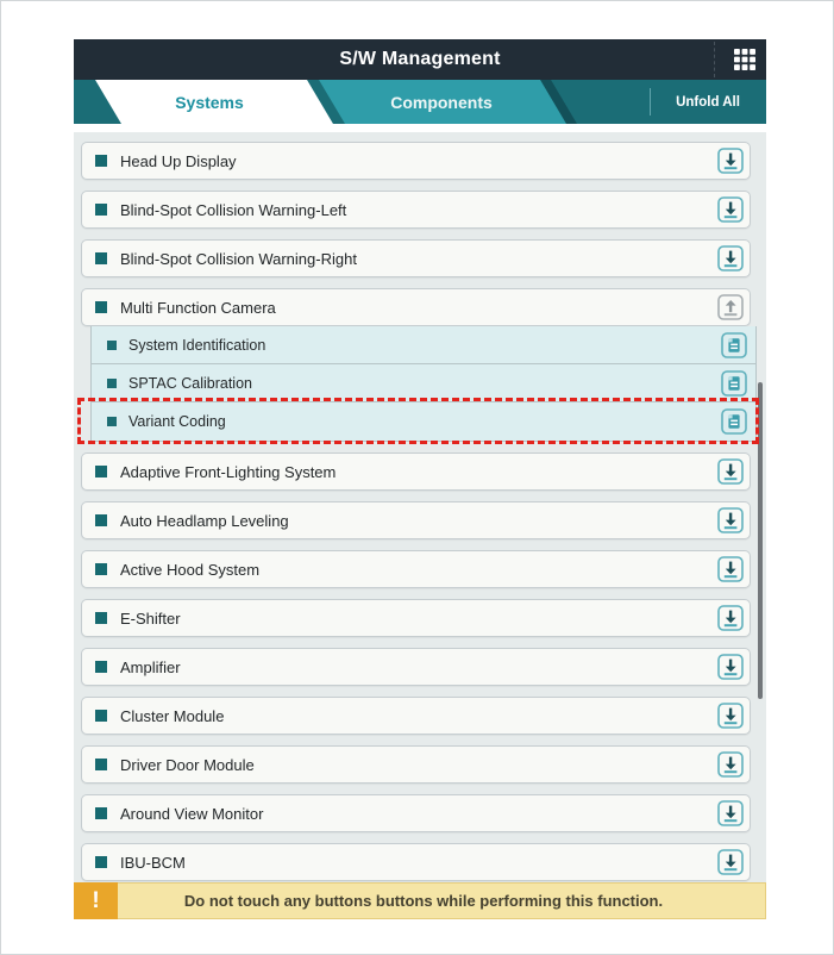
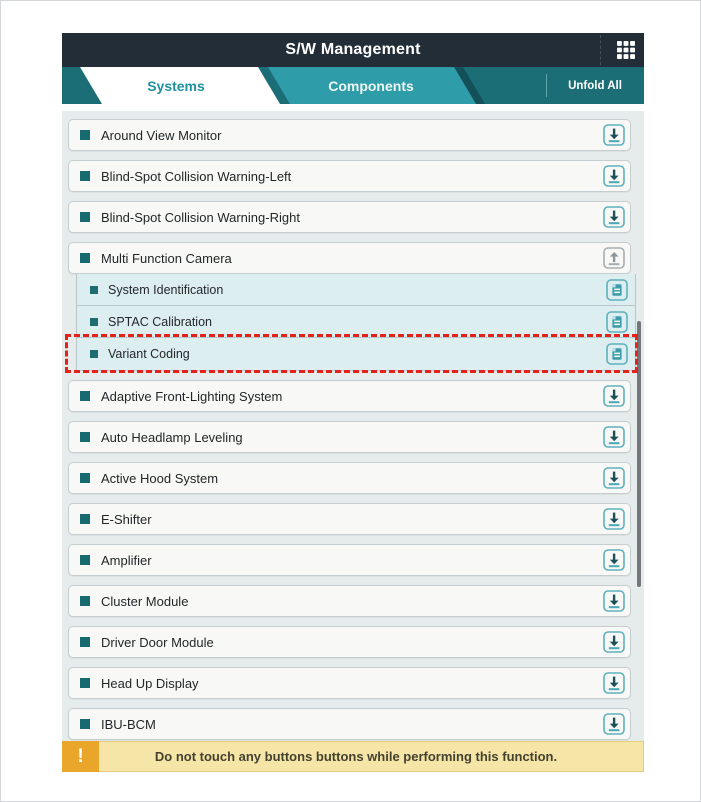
  S/W Management
  Components
  Systems
  Unfold All
- Head Up Display
+ Around View Monitor
  Blind-Spot Collision Warning-Left
  Blind-Spot Collision Warning-Right
  Multi Function Camera
  System Identification
  SPTAC Calibration
  Variant Coding
  Adaptive Front-Lighting System
  Auto Headlamp Leveling
  Active Hood System
  E-Shifter
  Amplifier
  Cluster Module
  Driver Door Module
- Around View Monitor
+ Head Up Display
  IBU-BCM
  !
  Do not touch any buttons buttons while performing this function.
